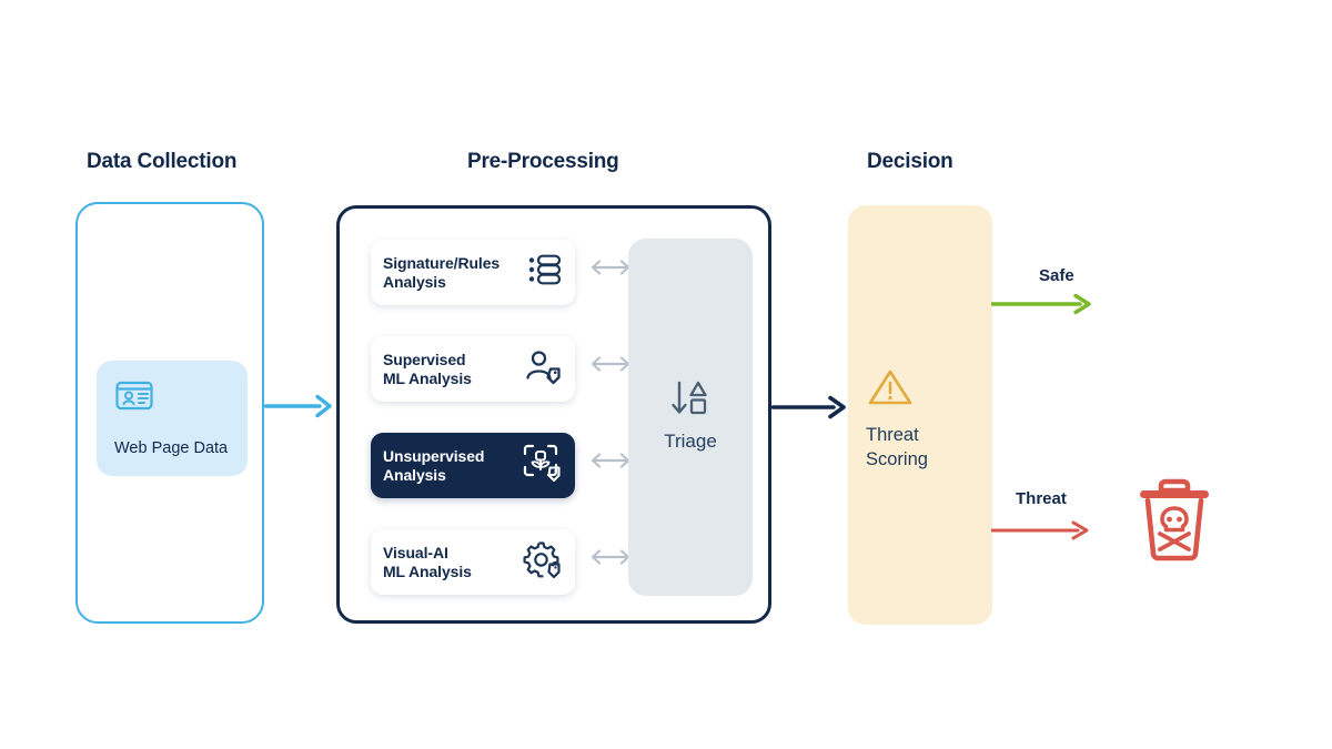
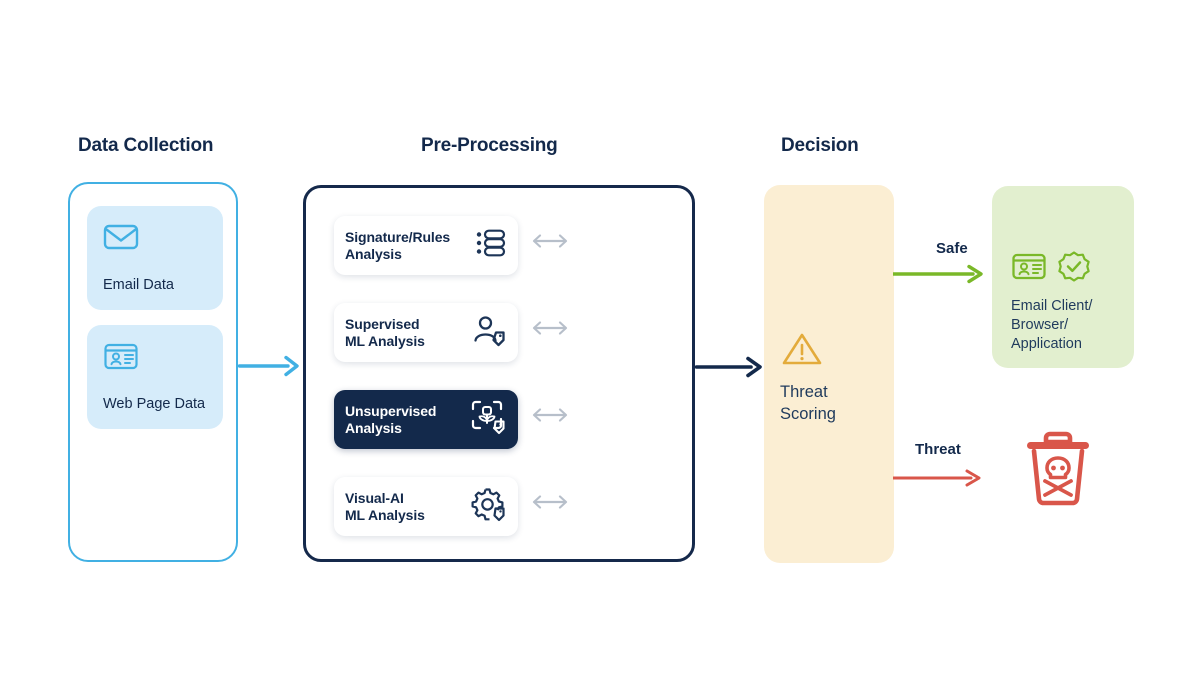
  Data Collection
  Pre-Processing
  Decision
+ Email Data
  Web Page Data
  Signature/Rules
  Analysis
  Supervised
  ML Analysis
  Unsupervised
  Analysis
  Visual-AI
  ML Analysis
- Triage
  Threat
  Scoring
  Safe
+ Email Client/
+ Browser/
+ Application
  Threat
